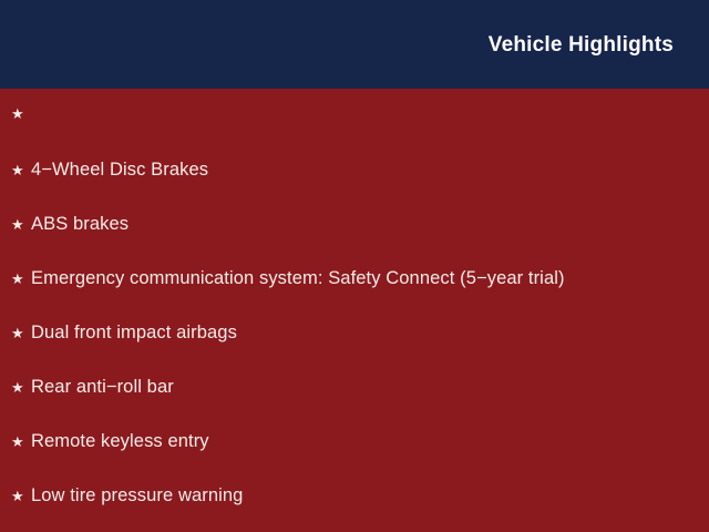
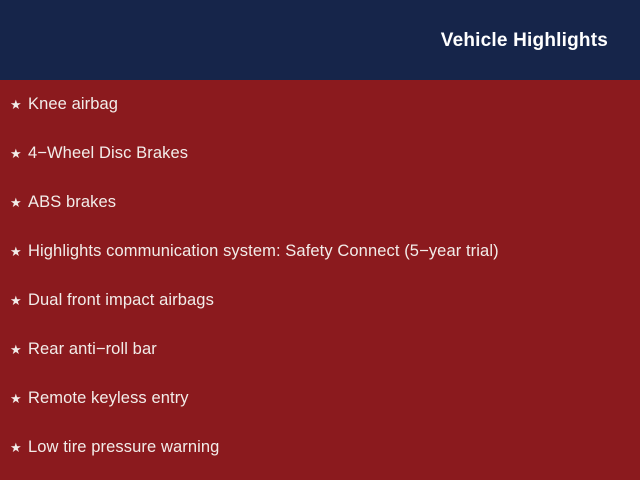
  Vehicle Highlights
  ★
+ Knee airbag
  ★
  4−Wheel Disc Brakes
  ★
  ABS brakes
  ★
- Emergency communication system: Safety Connect (5−year trial)
+ Highlights communication system: Safety Connect (5−year trial)
  ★
  Dual front impact airbags
  ★
  Rear anti−roll bar
  ★
  Remote keyless entry
  ★
  Low tire pressure warning
